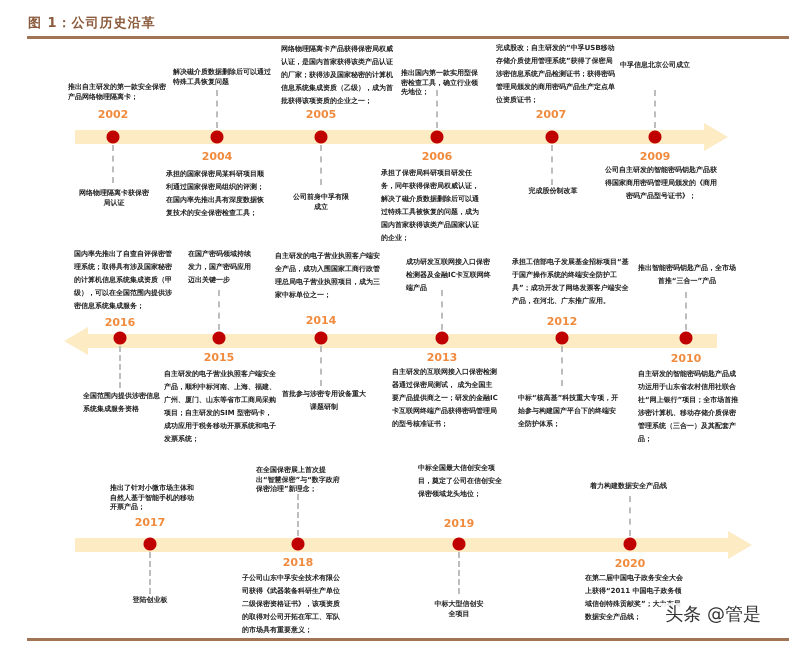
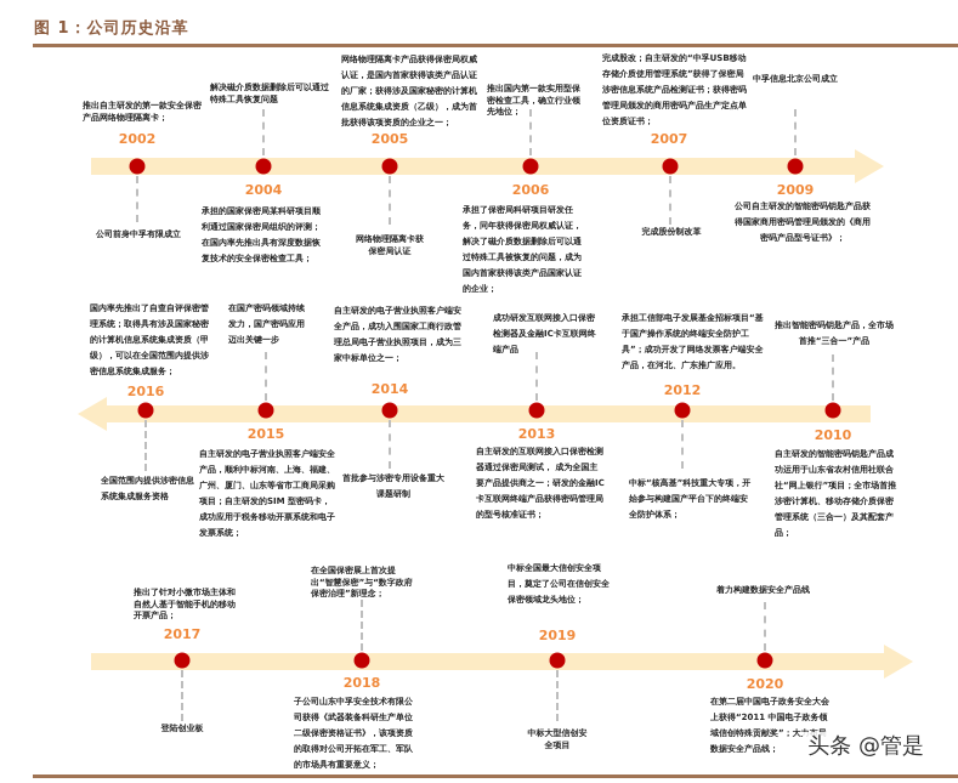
  图 1：公司历史沿革
  推出自主研发的第一款安全保密产品网络物理隔离卡；
  2002
- 网络物理隔离卡获保密局认证
+ 公司前身中孚有限成立
  解决磁介质数据删除后可以通过特殊工具恢复问题
  2004
  承担的国家保密局某科研项目顺利通过国家保密局组织的评测；在国内率先推出具有深度数据恢复技术的安全保密检查工具；
  网络物理隔离卡产品获得保密局权威认证，是国内首家获得该类产品认证的厂家；获得涉及国家秘密的计算机信息系统集成资质（乙级），成为首批获得该项资质的企业之一；
  2005
- 公司前身中孚有限成立
+ 网络物理隔离卡获保密局认证
  推出国内第一款实用型保密检查工具，确立行业领先地位；
  2006
  承担了保密局科研项目研发任务，同年获得保密局权威认证，解决了磁介质数据删除后可以通过特殊工具被恢复的问题，成为国内首家获得该类产品国家认证的企业；
  完成股改；自主研发的“中孚USB移动存储介质使用管理系统”获得了保密局涉密信息系统产品检测证书；获得密码管理局颁发的商用密码产品生产定点单位资质证书；
  2007
  完成股份制改革
  中孚信息北京公司成立
  2009
  公司自主研发的智能密码钥匙产品获得国家商用密码管理局颁发的《商用密码产品型号证书》；
  国内率先推出了自查自评保密管理系统；取得具有涉及国家秘密的计算机信息系统集成资质（甲级），可以在全国范围内提供涉密信息系统集成服务；
  2016
  全国范围内提供涉密信息系统集成服务资格
  在国产密码领域持续发力，国产密码应用迈出关键一步
  2015
  自主研发的电子营业执照客户端安全产品，顺利中标河南、上海、福建、广州、厦门、山东等省市工商局采购项目；自主研发的SIM 型密码卡，成功应用于税务移动开票系统和电子发票系统；
  自主研发的电子营业执照客户端安全产品，成功入围国家工商行政管理总局电子营业执照项目，成为三家中标单位之一；
  2014
  首批参与涉密专用设备重大课题研制
  成功研发互联网接入口保密检测器及金融IC卡互联网终端产品
  2013
  自主研发的互联网接入口保密检测器通过保密局测试， 成为全国主要产品提供商之一；研发的金融IC卡互联网终端产品获得密码管理局的型号核准证书；
  承担工信部电子发展基金招标项目“基于国产操作系统的终端安全防护工具”；成功开发了网络发票客户端安全产品，在河北、广东推广应用。
  2012
  中标“核高基”科技重大专项，开始参与构建国产平台下的终端安全防护体系；
  推出智能密码钥匙产品，全市场首推“三合一”产品
  2010
  自主研发的智能密码钥匙产品成功运用于山东省农村信用社联合社“网上银行”项目；全市场首推涉密计算机、移动存储介质保密管理系统（三合一）及其配套产品；
  推出了针对小微市场主体和自然人基于智能手机的移动开票产品；
  2017
  登陆创业板
  在全国保密展上首次提出“智慧保密”与“数字政府保密治理”新理念；
  2018
  子公司山东中孚安全技术有限公司获得《武器装备科研生产单位二级保密资格证书》，该项资质的取得对公司开拓在军工、军队的市场具有重要意义；
  中标全国最大信创安全项目，奠定了公司在信创安全保密领域龙头地位；
  2019
  中标大型信创安全项目
  着力构建数据安全产品线
  2020
  在第二届中国电子政务安全大会上获得“2011 中国电子政务领域信创特殊贡献奖”；大力布局数据安全产品线；
  头条 @管是
